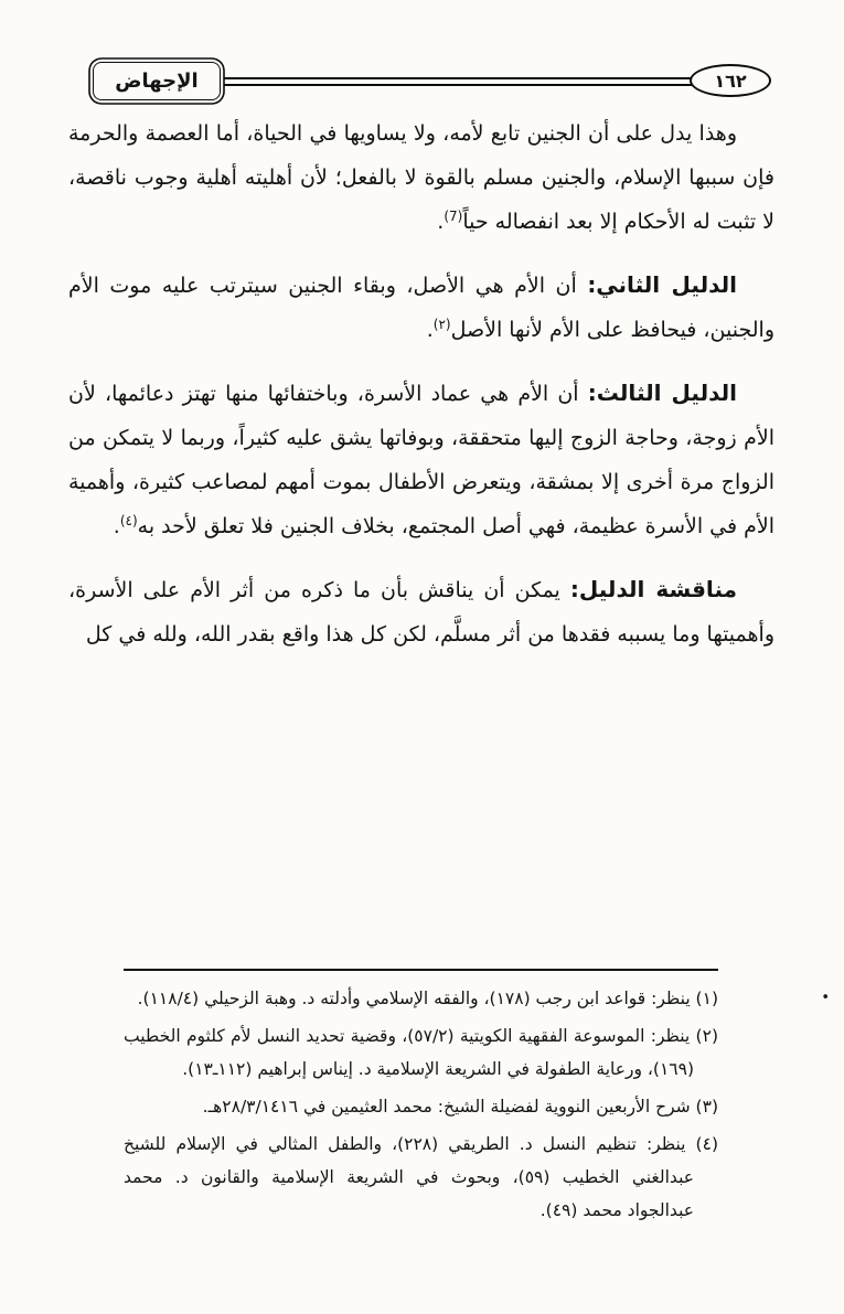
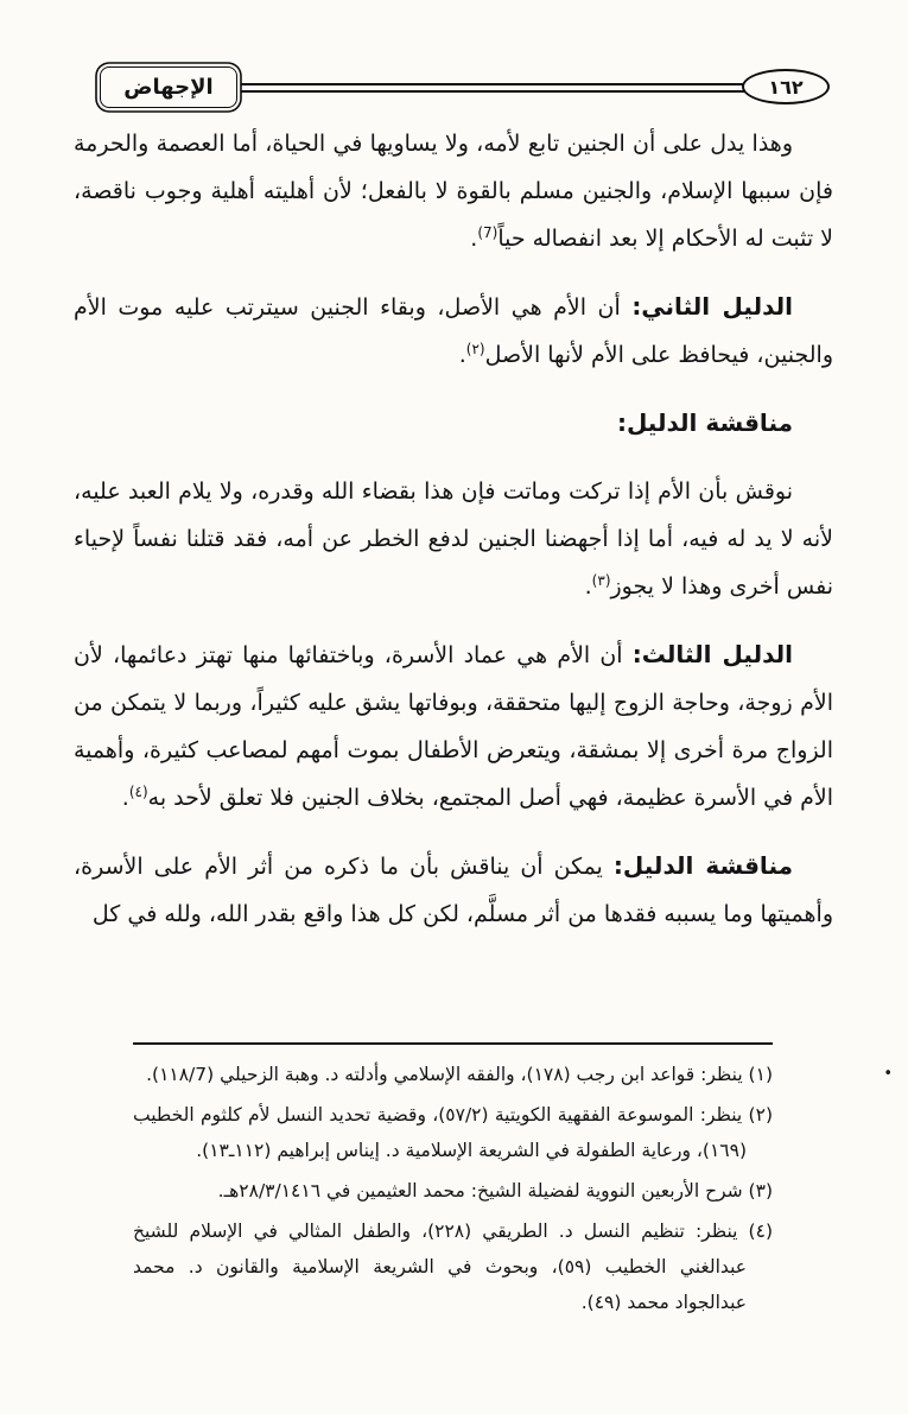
  الإجهاض
  ١٦٢
  وهذا يدل على أن الجنين تابع لأمه، ولا يساويها في الحياة، أما العصمة والحرمة فإن سببها الإسلام، والجنين مسلم بالقوة لا بالفعل؛ لأن أهليته أهلية وجوب ناقصة، لا تثبت له الأحكام إلا بعد انفصاله حياً(7).
  الدليل الثاني: أن الأم هي الأصل، وبقاء الجنين سيترتب عليه موت الأم والجنين، فيحافظ على الأم لأنها الأصل(٢).
+ مناقشة الدليل:
+ نوقش بأن الأم إذا تركت وماتت فإن هذا بقضاء الله وقدره، ولا يلام العبد عليه، لأنه لا يد له فيه، أما إذا أجهضنا الجنين لدفع الخطر عن أمه، فقد قتلنا نفساً لإحياء نفس أخرى وهذا لا يجوز(٣).
  الدليل الثالث: أن الأم هي عماد الأسرة، وباختفائها منها تهتز دعائمها، لأن الأم زوجة، وحاجة الزوج إليها متحققة، وبوفاتها يشق عليه كثيراً، وربما لا يتمكن من الزواج مرة أخرى إلا بمشقة، ويتعرض الأطفال بموت أمهم لمصاعب كثيرة، وأهمية الأم في الأسرة عظيمة، فهي أصل المجتمع، بخلاف الجنين فلا تعلق لأحد به(٤).
  مناقشة الدليل: يمكن أن يناقش بأن ما ذكره من أثر الأم على الأسرة، وأهميتها وما يسببه فقدها من أثر مسلَّم، لكن كل هذا واقع بقدر الله، ولله في كل
  •
- (١) ينظر: قواعد ابن رجب (١٧٨)، والفقه الإسلامي وأدلته د. وهبة الزحيلي (١١٨/٤).
+ (١) ينظر: قواعد ابن رجب (١٧٨)، والفقه الإسلامي وأدلته د. وهبة الزحيلي (١١٨/7).
  (٢) ينظر: الموسوعة الفقهية الكويتية (٥٧/٢)، وقضية تحديد النسل لأم كلثوم الخطيب (١٦٩)، ورعاية الطفولة في الشريعة الإسلامية د. إيناس إبراهيم (١١٢ـ١٣).
  (٣) شرح الأربعين النووية لفضيلة الشيخ: محمد العثيمين في ٢٨/٣/١٤١٦هـ.
  (٤) ينظر: تنظيم النسل د. الطريقي (٢٢٨)، والطفل المثالي في الإسلام للشيخ عبدالغني الخطيب (٥٩)، وبحوث في الشريعة الإسلامية والقانون د. محمد عبدالجواد محمد (٤٩).
